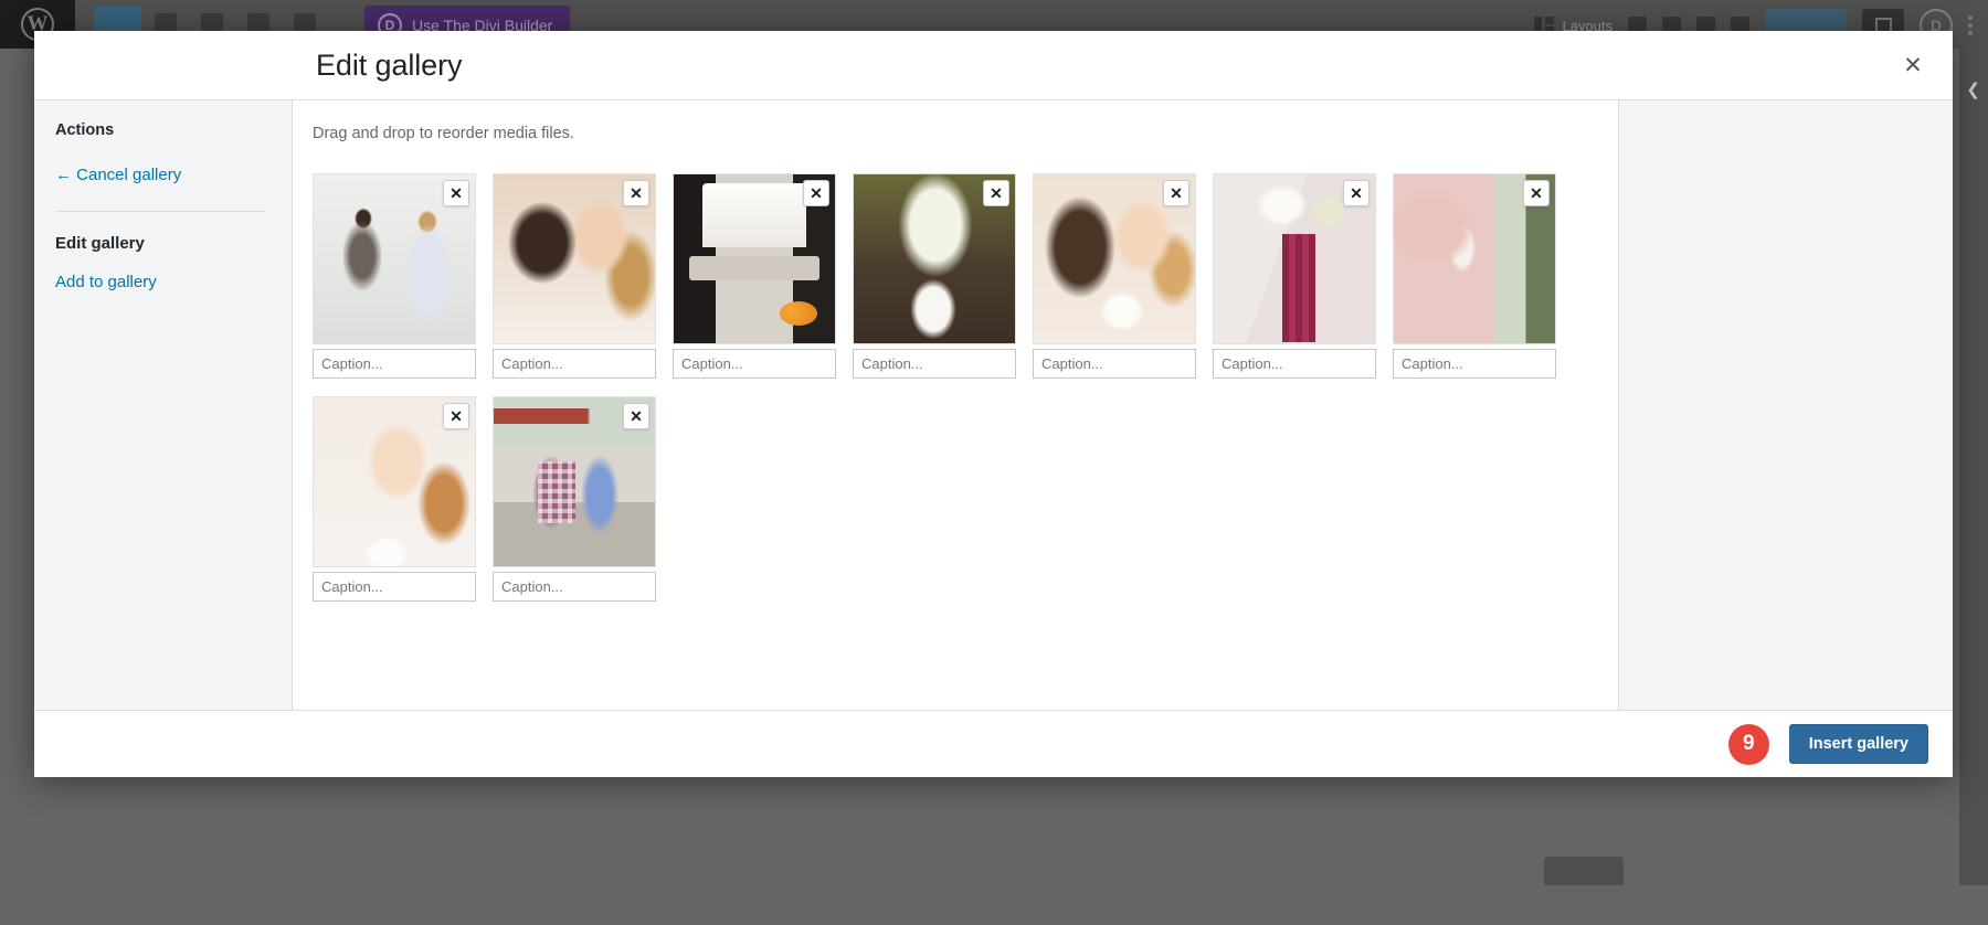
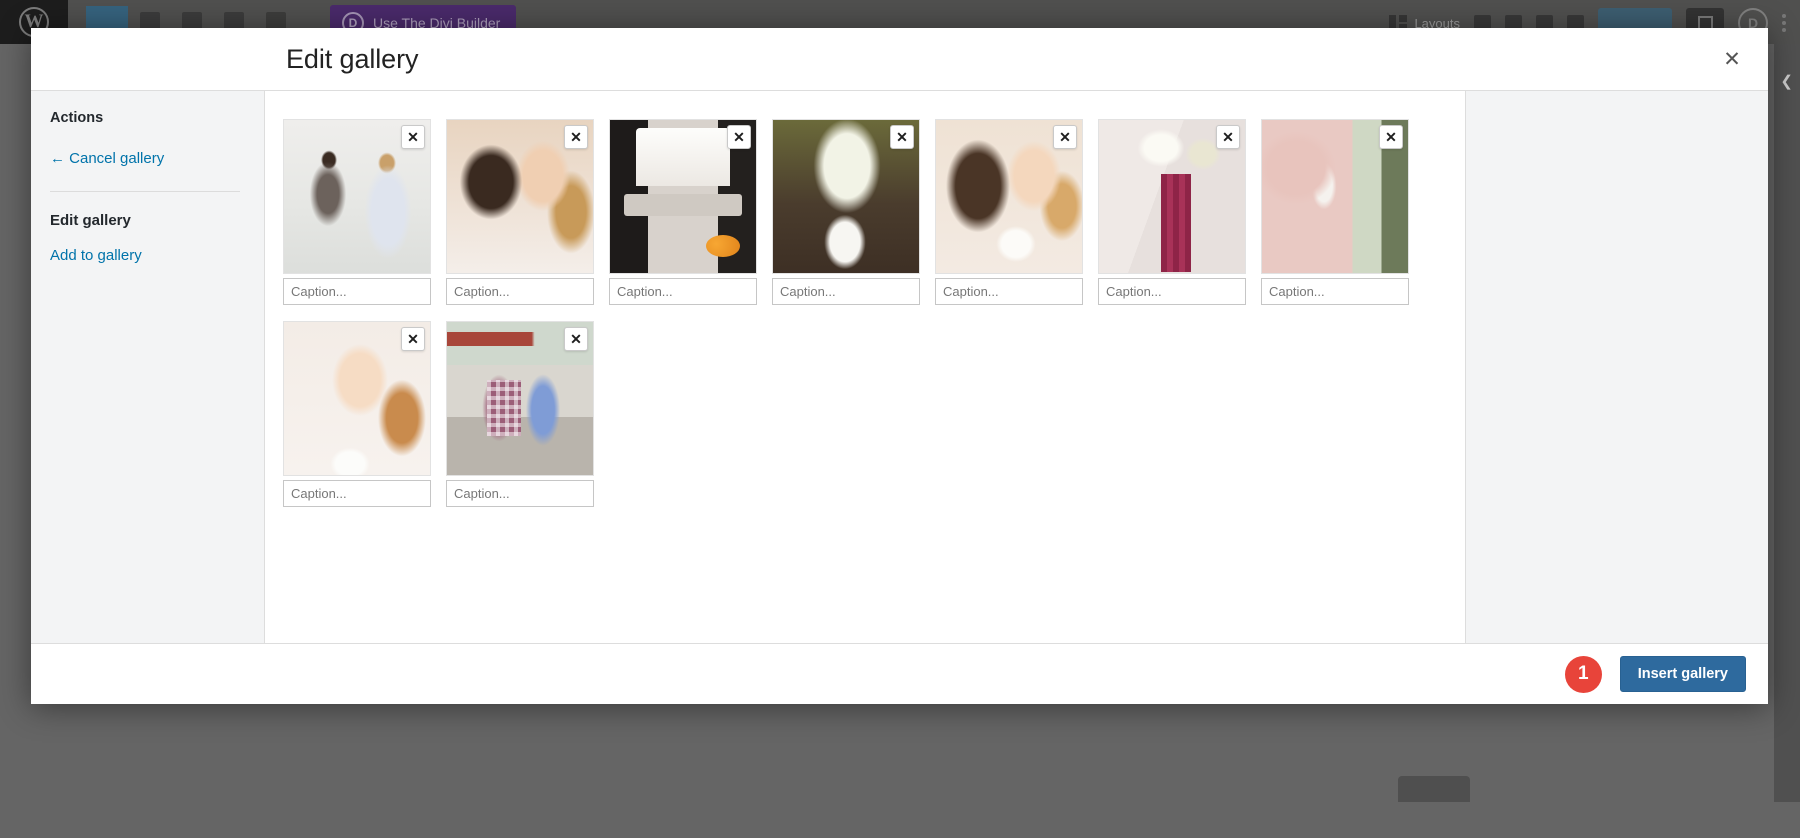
  W
  D
  Use The Divi Builder
  Layouts
  D
  ❮
  Edit gallery
  ✕
  Actions
  ← Cancel gallery
  Edit gallery
  Add to gallery
- Drag and drop to reorder media files.
  ✕
  Caption...
  ✕
  Caption...
  ✕
  Caption...
  ✕
  Caption...
  ✕
  Caption...
  ✕
  Caption...
  ✕
  Caption...
  ✕
  Caption...
  ✕
  Caption...
- 9
+ 1
  Insert gallery
